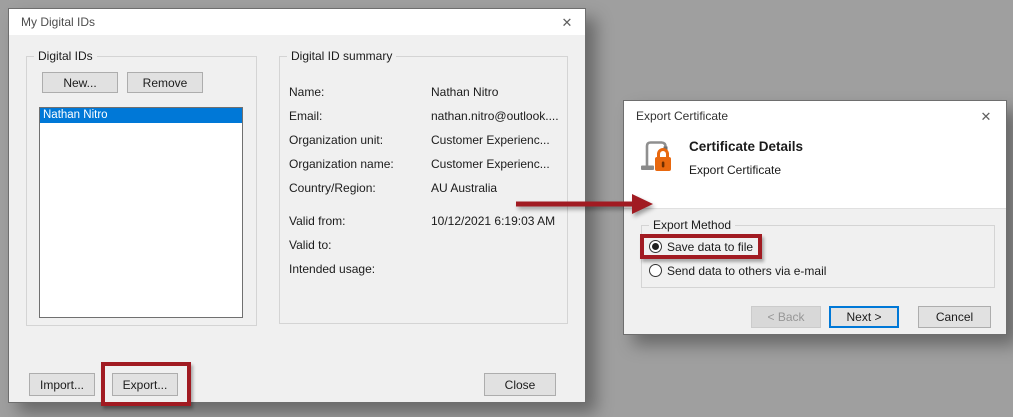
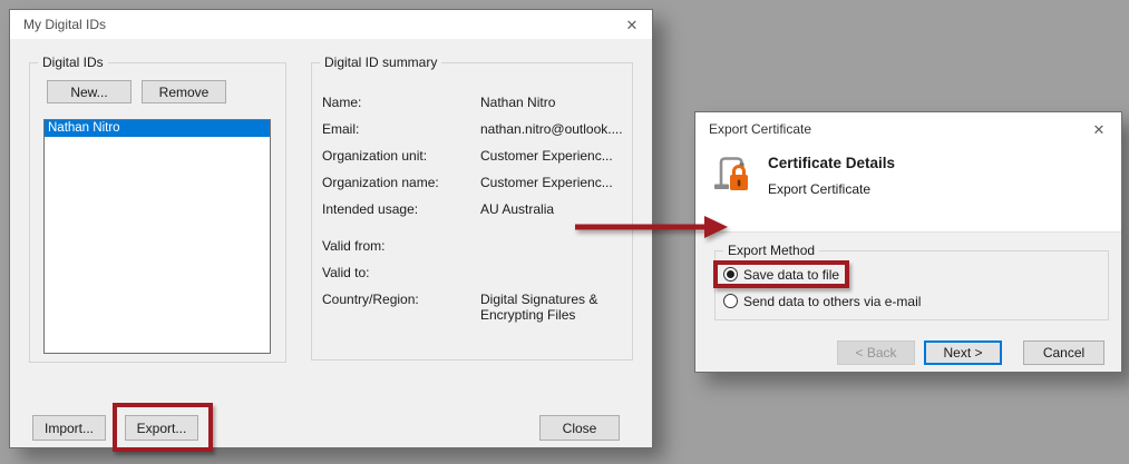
  My Digital IDs
  ✕
  Digital IDs
  New...
  Remove
  Nathan Nitro
  Digital ID summary
  Name:
  Nathan Nitro
  Email:
  nathan.nitro@outlook....
  Organization unit:
  Customer Experienc...
  Organization name:
  Customer Experienc...
- Country/Region:
+ Intended usage:
  AU Australia
  Valid from:
- 10/12/2021 6:19:03 AM
  Valid to:
- Intended usage:
+ Country/Region:
+ Digital Signatures &
+ Encrypting Files
  Import...
  Export...
  Close
  Export Certificate
  ✕
  Certificate Details
  Export Certificate
  Export Method
  Save data to file
  Send data to others via e-mail
  < Back
  Next >
  Cancel
